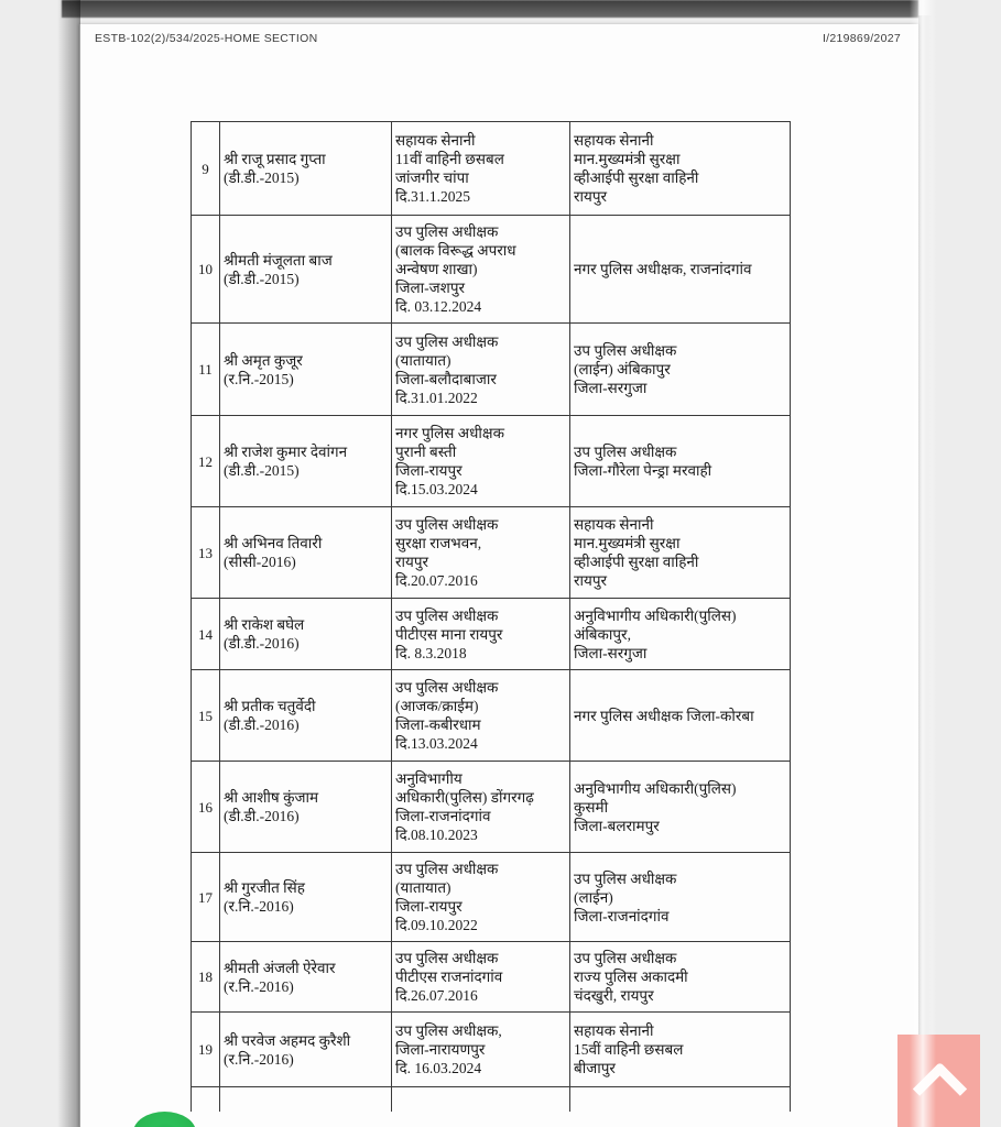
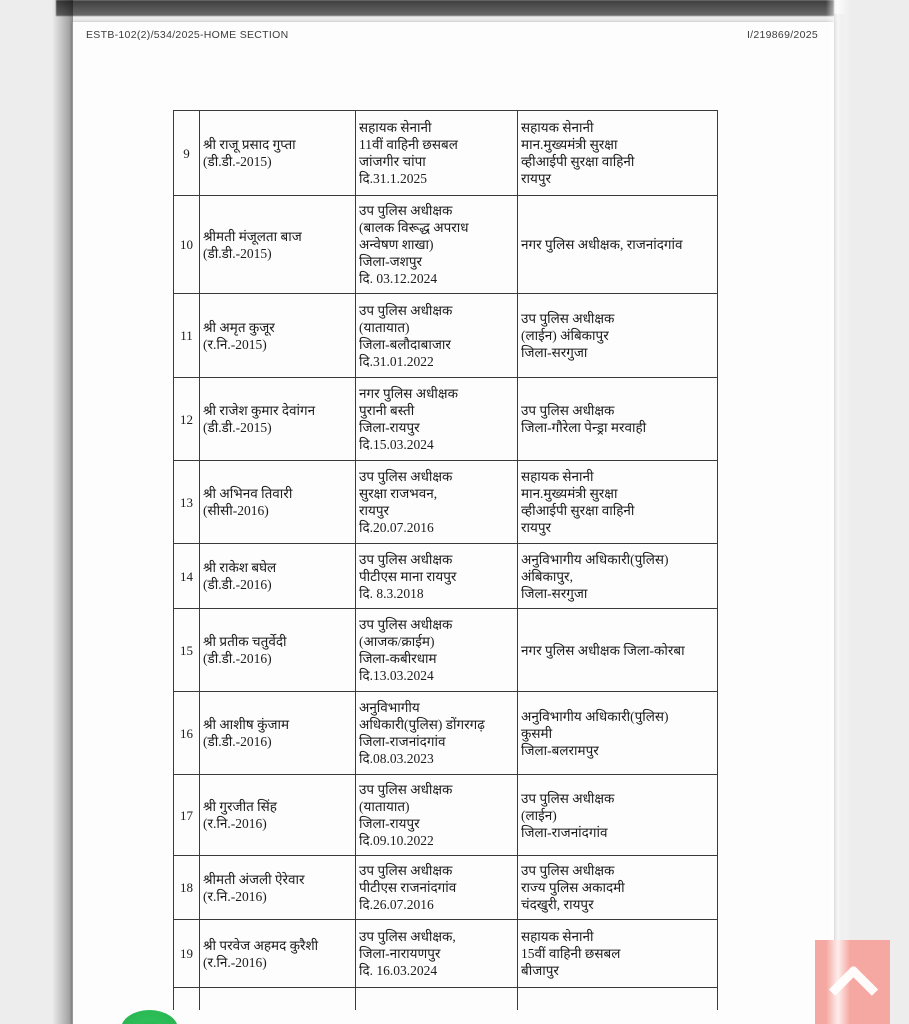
  ESTB-102(2)/534/2025-HOME SECTION
- I/219869/2027
+ I/219869/2025
  9	श्री राजू प्रसाद गुप्ता (डी.डी.-2015)	सहायक सेनानी 11वीं वाहिनी छसबल जांजगीर चांपा दि.31.1.2025	सहायक सेनानी मान.मुख्यमंत्री सुरक्षा व्हीआईपी सुरक्षा वाहिनी रायपुर
  10	श्रीमती मंजूलता बाज (डी.डी.-2015)	उप पुलिस अधीक्षक (बालक विरूद्ध अपराध अन्वेषण शाखा) जिला-जशपुर दि. 03.12.2024	नगर पुलिस अधीक्षक, राजनांदगांव
  11	श्री अमृत कुजूर (र.नि.-2015)	उप पुलिस अधीक्षक (यातायात) जिला-बलौदाबाजार दि.31.01.2022	उप पुलिस अधीक्षक (लाईन) अंबिकापुर जिला-सरगुजा
  12	श्री राजेश कुमार देवांगन (डी.डी.-2015)	नगर पुलिस अधीक्षक पुरानी बस्ती जिला-रायपुर दि.15.03.2024	उप पुलिस अधीक्षक जिला-गौरेला पेन्ड्रा मरवाही
  13	श्री अभिनव तिवारी (सीसी-2016)	उप पुलिस अधीक्षक सुरक्षा राजभवन, रायपुर दि.20.07.2016	सहायक सेनानी मान.मुख्यमंत्री सुरक्षा व्हीआईपी सुरक्षा वाहिनी रायपुर
  14	श्री राकेश बघेल (डी.डी.-2016)	उप पुलिस अधीक्षक पीटीएस माना रायपुर दि. 8.3.2018	अनुविभागीय अधिकारी(पुलिस) अंबिकापुर, जिला-सरगुजा
  15	श्री प्रतीक चतुर्वेदी (डी.डी.-2016)	उप पुलिस अधीक्षक (आजक/क्राईम) जिला-कबीरधाम दि.13.03.2024	नगर पुलिस अधीक्षक जिला-कोरबा
- 16	श्री आशीष कुंजाम (डी.डी.-2016)	अनुविभागीय अधिकारी(पुलिस) डोंगरगढ़ जिला-राजनांदगांव दि.08.10.2023	अनुविभागीय अधिकारी(पुलिस) कुसमी जिला-बलरामपुर
+ 16	श्री आशीष कुंजाम (डी.डी.-2016)	अनुविभागीय अधिकारी(पुलिस) डोंगरगढ़ जिला-राजनांदगांव दि.08.03.2023	अनुविभागीय अधिकारी(पुलिस) कुसमी जिला-बलरामपुर
  17	श्री गुरजीत सिंह (र.नि.-2016)	उप पुलिस अधीक्षक (यातायात) जिला-रायपुर दि.09.10.2022	उप पुलिस अधीक्षक (लाईन) जिला-राजनांदगांव
  18	श्रीमती अंजली ऐरेवार (र.नि.-2016)	उप पुलिस अधीक्षक पीटीएस राजनांदगांव दि.26.07.2016	उप पुलिस अधीक्षक राज्य पुलिस अकादमी चंदखुरी, रायपुर
  19	श्री परवेज अहमद कुरैशी (र.नि.-2016)	उप पुलिस अधीक्षक, जिला-नारायणपुर दि. 16.03.2024	सहायक सेनानी 15वीं वाहिनी छसबल बीजापुर
